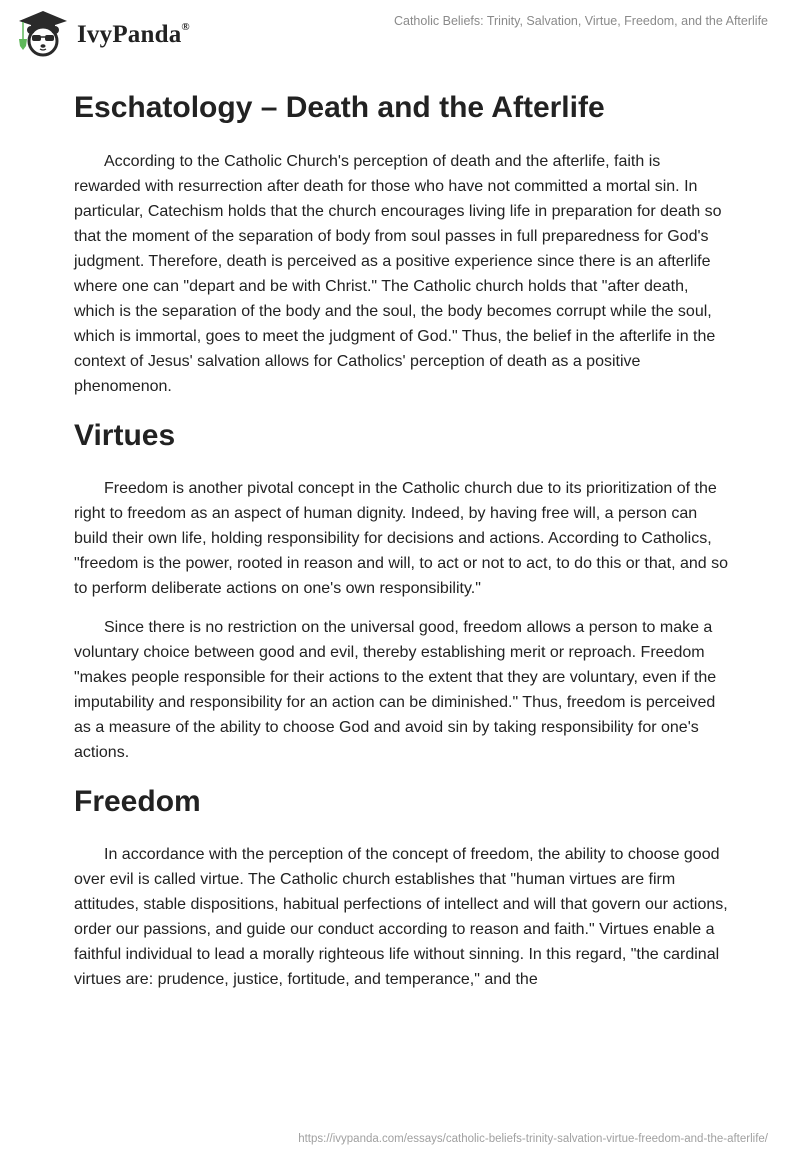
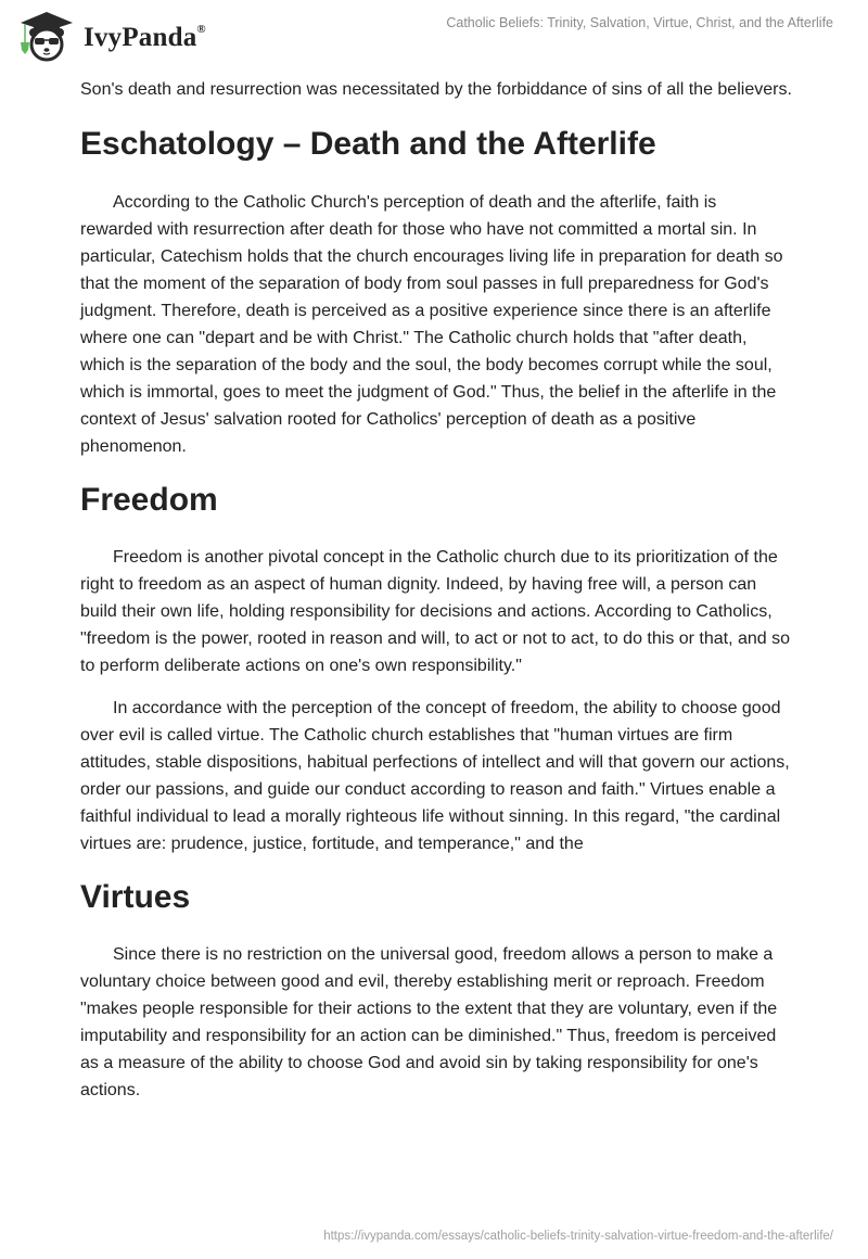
  IvyPanda®
- Catholic Beliefs: Trinity, Salvation, Virtue, Freedom, and the Afterlife
+ Catholic Beliefs: Trinity, Salvation, Virtue, Christ, and the Afterlife
+ Son's death and resurrection was necessitated by the forbiddance of sins of all the believers.
  Eschatology – Death and the Afterlife
- According to the Catholic Church's perception of death and the afterlife, faith is rewarded with resurrection after death for those who have not committed a mortal sin. In particular, Catechism holds that the church encourages living life in preparation for death so that the moment of the separation of body from soul passes in full preparedness for God's judgment. Therefore, death is perceived as a positive experience since there is an afterlife where one can "depart and be with Christ." The Catholic church holds that "after death, which is the separation of the body and the soul, the body becomes corrupt while the soul, which is immortal, goes to meet the judgment of God." Thus, the belief in the afterlife in the context of Jesus' salvation allows for Catholics' perception of death as a positive phenomenon.
+ According to the Catholic Church's perception of death and the afterlife, faith is rewarded with resurrection after death for those who have not committed a mortal sin. In particular, Catechism holds that the church encourages living life in preparation for death so that the moment of the separation of body from soul passes in full preparedness for God's judgment. Therefore, death is perceived as a positive experience since there is an afterlife where one can "depart and be with Christ." The Catholic church holds that "after death, which is the separation of the body and the soul, the body becomes corrupt while the soul, which is immortal, goes to meet the judgment of God." Thus, the belief in the afterlife in the context of Jesus' salvation rooted for Catholics' perception of death as a positive phenomenon.
- Virtues
+ Freedom
  Freedom is another pivotal concept in the Catholic church due to its prioritization of the right to freedom as an aspect of human dignity. Indeed, by having free will, a person can build their own life, holding responsibility for decisions and actions. According to Catholics, "freedom is the power, rooted in reason and will, to act or not to act, to do this or that, and so to perform deliberate actions on one's own responsibility."
- Since there is no restriction on the universal good, freedom allows a person to make a voluntary choice between good and evil, thereby establishing merit or reproach. Freedom "makes people responsible for their actions to the extent that they are voluntary, even if the imputability and responsibility for an action can be diminished." Thus, freedom is perceived as a measure of the ability to choose God and avoid sin by taking responsibility for one's actions.
+ In accordance with the perception of the concept of freedom, the ability to choose good over evil is called virtue. The Catholic church establishes that "human virtues are firm attitudes, stable dispositions, habitual perfections of intellect and will that govern our actions, order our passions, and guide our conduct according to reason and faith." Virtues enable a faithful individual to lead a morally righteous life without sinning. In this regard, "the cardinal virtues are: prudence, justice, fortitude, and temperance," and the
- Freedom
+ Virtues
- In accordance with the perception of the concept of freedom, the ability to choose good over evil is called virtue. The Catholic church establishes that "human virtues are firm attitudes, stable dispositions, habitual perfections of intellect and will that govern our actions, order our passions, and guide our conduct according to reason and faith." Virtues enable a faithful individual to lead a morally righteous life without sinning. In this regard, "the cardinal virtues are: prudence, justice, fortitude, and temperance," and the
+ Since there is no restriction on the universal good, freedom allows a person to make a voluntary choice between good and evil, thereby establishing merit or reproach. Freedom "makes people responsible for their actions to the extent that they are voluntary, even if the imputability and responsibility for an action can be diminished." Thus, freedom is perceived as a measure of the ability to choose God and avoid sin by taking responsibility for one's actions.
  https://ivypanda.com/essays/catholic-beliefs-trinity-salvation-virtue-freedom-and-the-afterlife/
